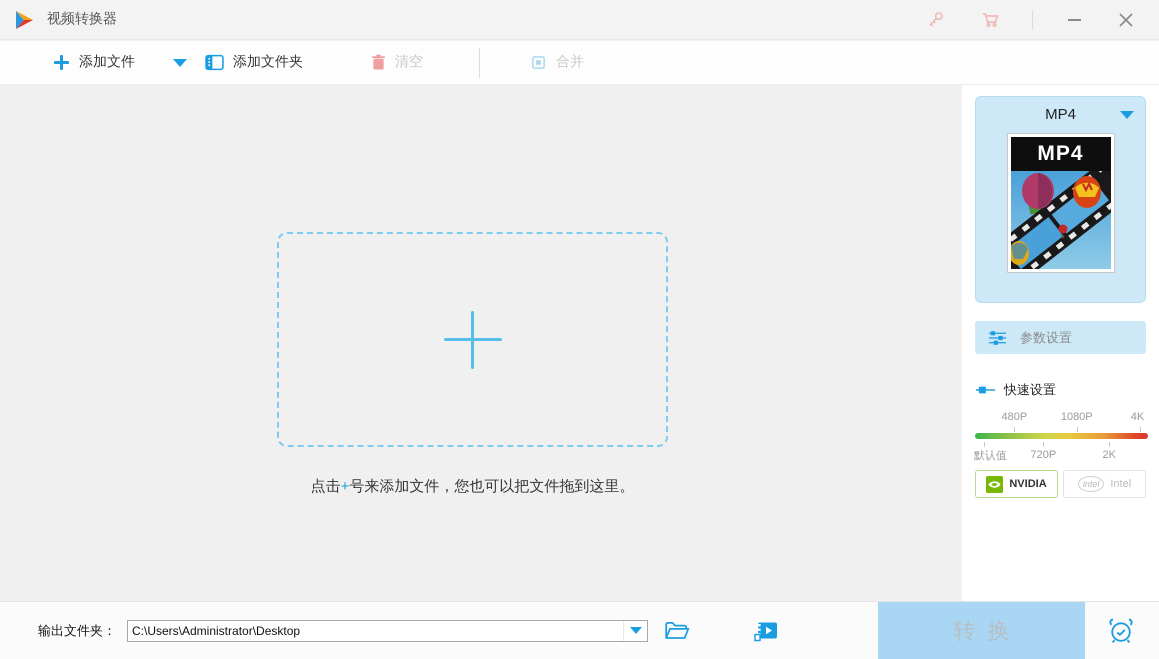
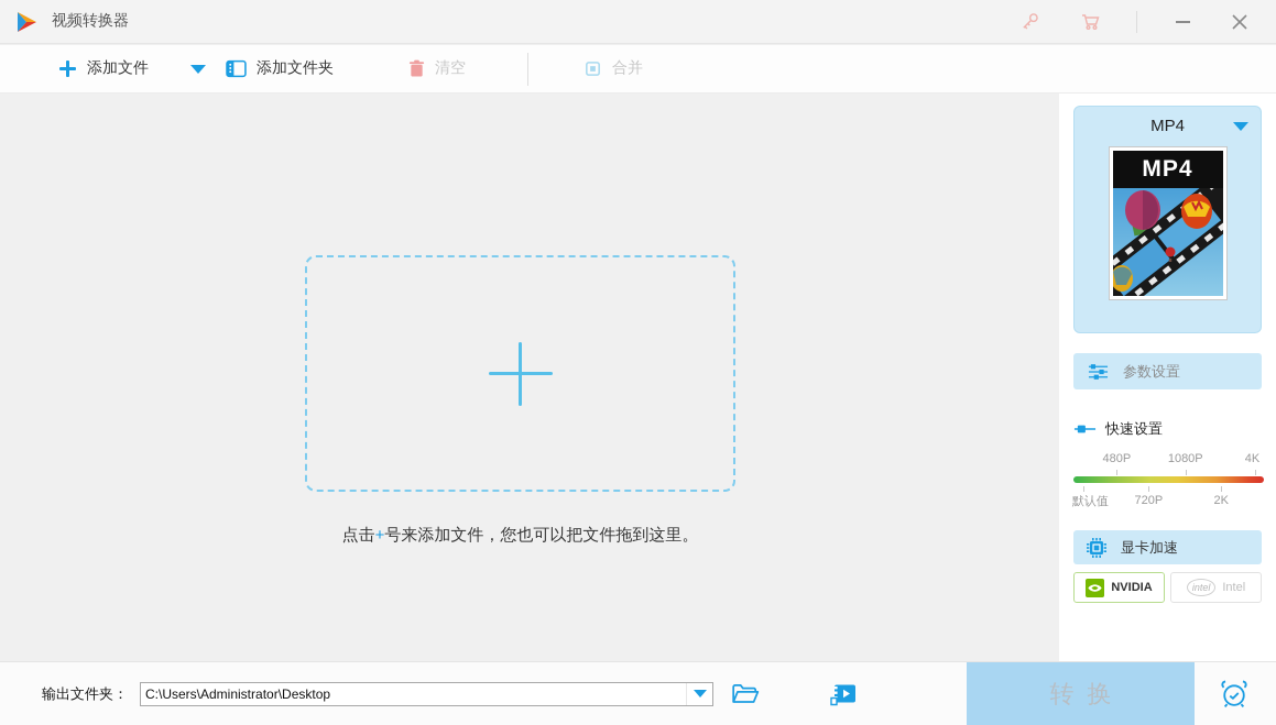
  视频转换器
  添加文件
  添加文件夹
  清空
  合并
  点击+号来添加文件，您也可以把文件拖到这里。
  MP4
  MP4
  参数设置
  快速设置
  480P
  1080P
  4K
  默认值
  720P
  2K
+ 显卡加速
  NVIDIA
  intel
  Intel
  输出文件夹：
  C:\Users\Administrator\Desktop
  转换
